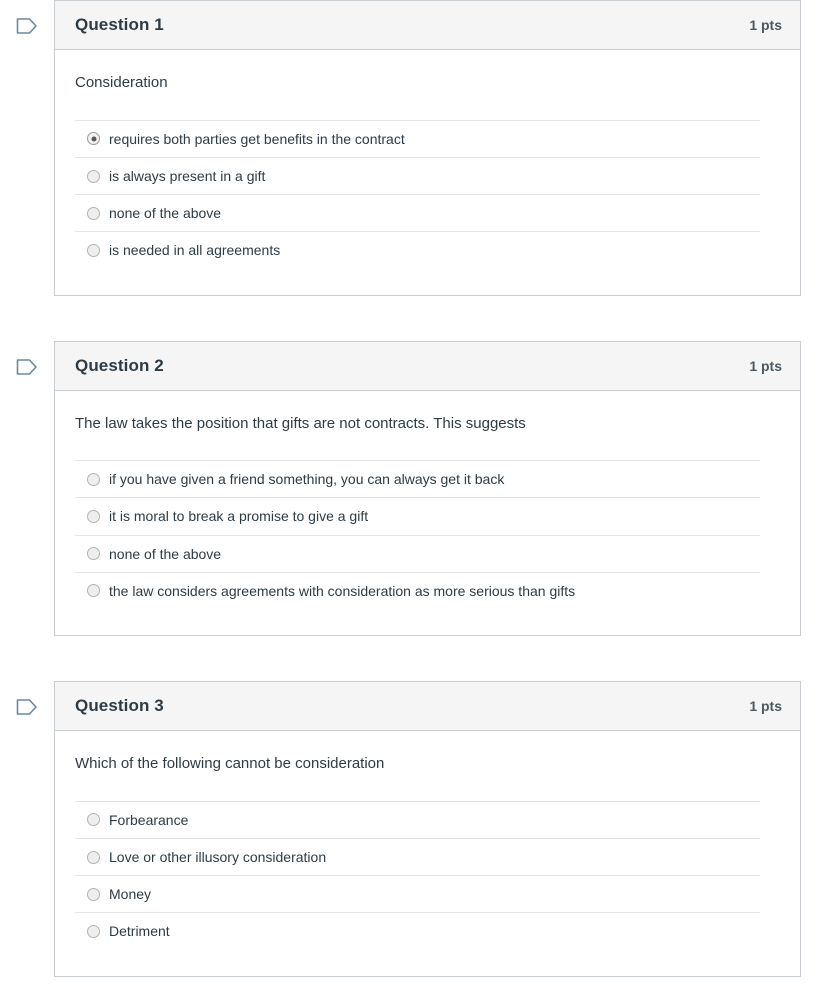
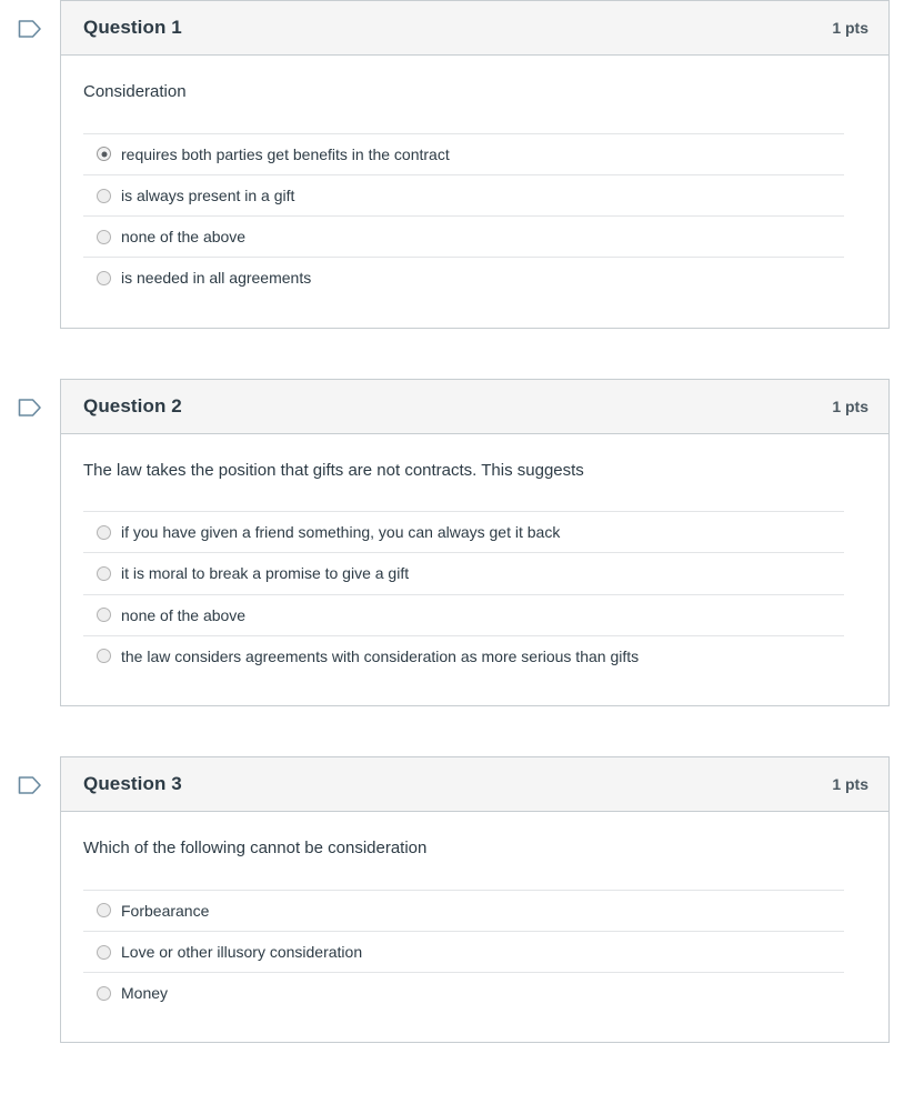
  Question 1
  1 pts
  Consideration
  requires both parties get benefits in the contract
  is always present in a gift
  none of the above
  is needed in all agreements
  Question 2
  1 pts
  The law takes the position that gifts are not contracts. This suggests
  if you have given a friend something, you can always get it back
  it is moral to break a promise to give a gift
  none of the above
  the law considers agreements with consideration as more serious than gifts
  Question 3
  1 pts
  Which of the following cannot be consideration
  Forbearance
  Love or other illusory consideration
  Money
- Detriment
